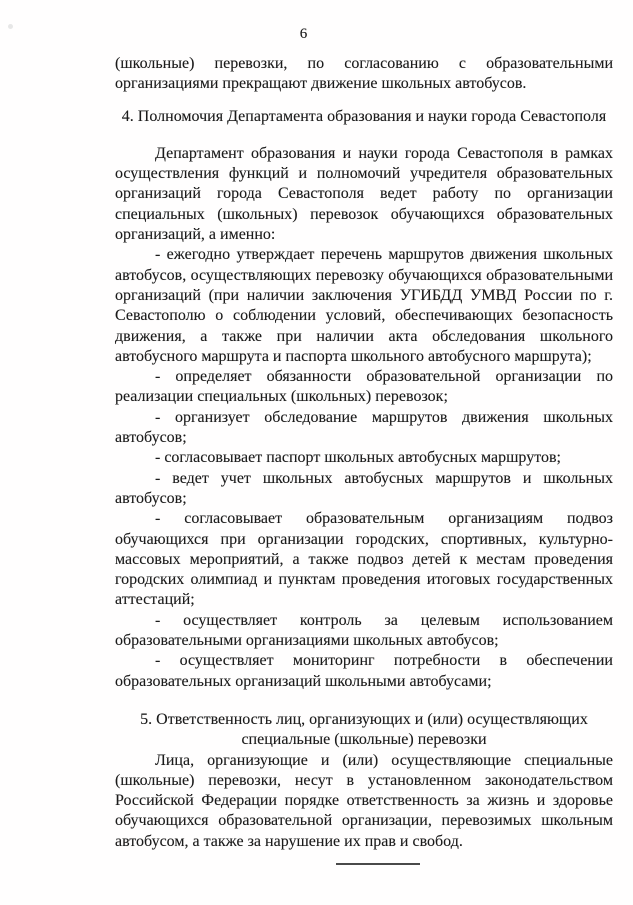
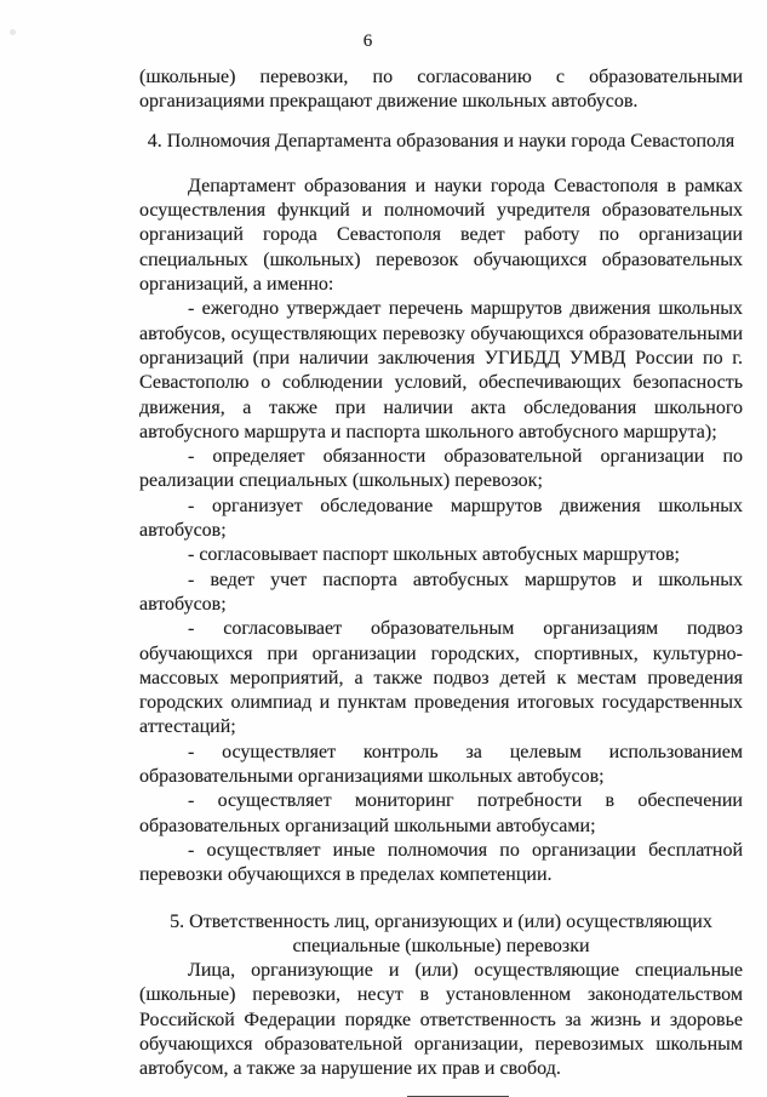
  6
  (школьные) перевозки, по согласованию с образовательными организациями прекращают движение школьных автобусов.
  4. Полномочия Департамента образования и науки города Севастополя
  Департамент образования и науки города Севастополя в рамках осуществления функций и полномочий учредителя образовательных организаций города Севастополя ведет работу по организации специальных (школьных) перевозок обучающихся образовательных организаций, а именно:
  - ежегодно утверждает перечень маршрутов движения школьных автобусов, осуществляющих перевозку обучающихся образовательными организаций (при наличии заключения УГИБДД УМВД России по г. Севастополю о соблюдении условий, обеспечивающих безопасность движения, а также при наличии акта обследования школьного автобусного маршрута и паспорта школьного автобусного маршрута);
  - определяет обязанности образовательной организации по реализации специальных (школьных) перевозок;
  - организует обследование маршрутов движения школьных автобусов;
  - согласовывает паспорт школьных автобусных маршрутов;
- - ведет учет школьных автобусных маршрутов и школьных автобусов;
+ - ведет учет паспорта автобусных маршрутов и школьных автобусов;
  - согласовывает образовательным организациям подвоз обучающихся при организации городских, спортивных, культурно-массовых мероприятий, а также подвоз детей к местам проведения городских олимпиад и пунктам проведения итоговых государственных аттестаций;
  - осуществляет контроль за целевым использованием образовательными организациями школьных автобусов;
  - осуществляет мониторинг потребности в обеспечении образовательных организаций школьными автобусами;
+ - осуществляет иные полномочия по организации бесплатной перевозки обучающихся в пределах компетенции.
  5. Ответственность лиц, организующих и (или) осуществляющих
  специальные (школьные) перевозки
  Лица, организующие и (или) осуществляющие специальные (школьные) перевозки, несут в установленном законодательством Российской Федерации порядке ответственность за жизнь и здоровье обучающихся образовательной организации, перевозимых школьным автобусом, а также за нарушение их прав и свобод.
